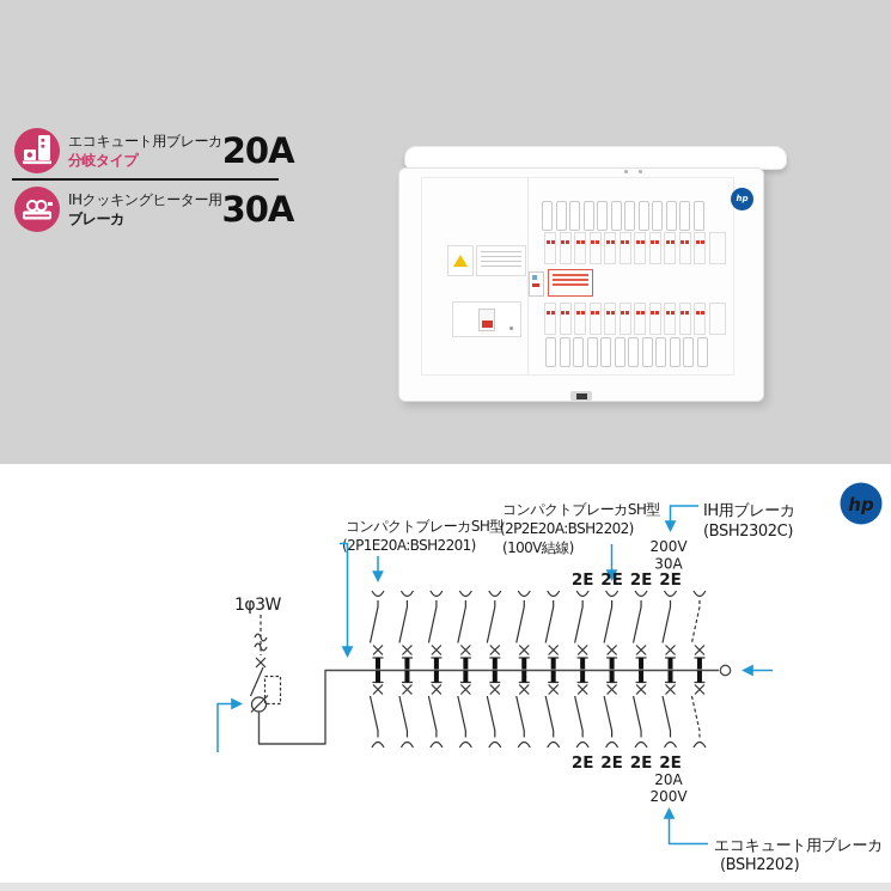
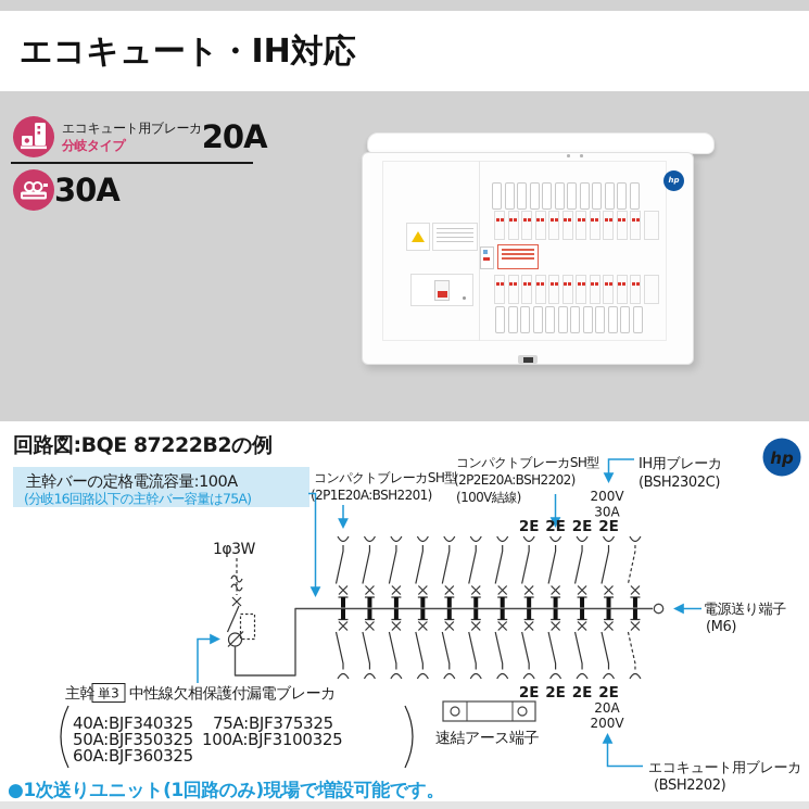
+ エコキュート・IH対応
  エコキュート用ブレーカ
  分岐タイプ
  20A
- IHクッキングヒーター用
- ブレーカ
  30A
  hp
+ 回路図:BQE 87222B2の例
+ 主幹バーの定格電流容量:100A
+ (分岐16回路以下の主幹バー容量は75A)
  hp
  コンパクトブレーカSH型
  (2P1E20A:BSH2201)
  コンパクトブレーカSH型
  (2P2E20A:BSH2202)
  (100V結線)
  IH用ブレーカ
  (BSH2302C)
  200V
  30A
  1φ3W
  2E
  2E
  2E
  2E
  2E
  2E
  2E
  2E
+ 電源送り端子
+ (M6)
  20A
  200V
  エコキュート用ブレーカ
  (BSH2202)
+ 速結アース端子
+ 主幹
+ 単3
+ 中性線欠相保護付漏電ブレーカ
+ 40A:BJF340325
+ 75A:BJF375325
+ 50A:BJF350325
+ 100A:BJF3100325
+ 60A:BJF360325
+ ●1次送りユニット(1回路のみ)現場で増設可能です。
